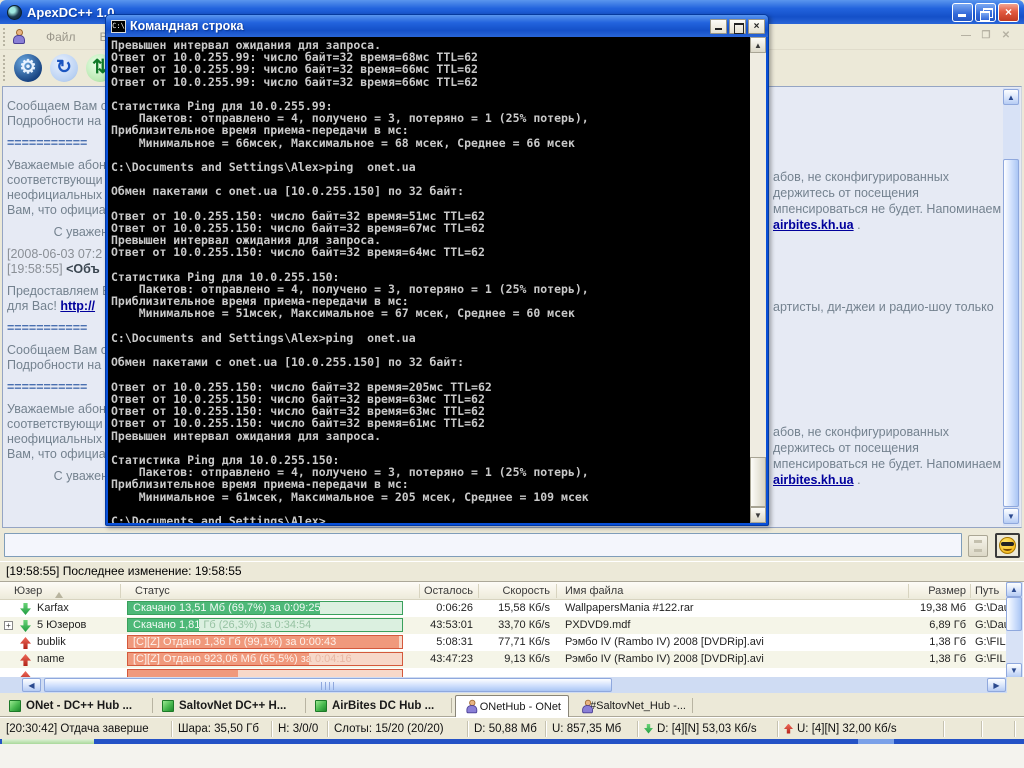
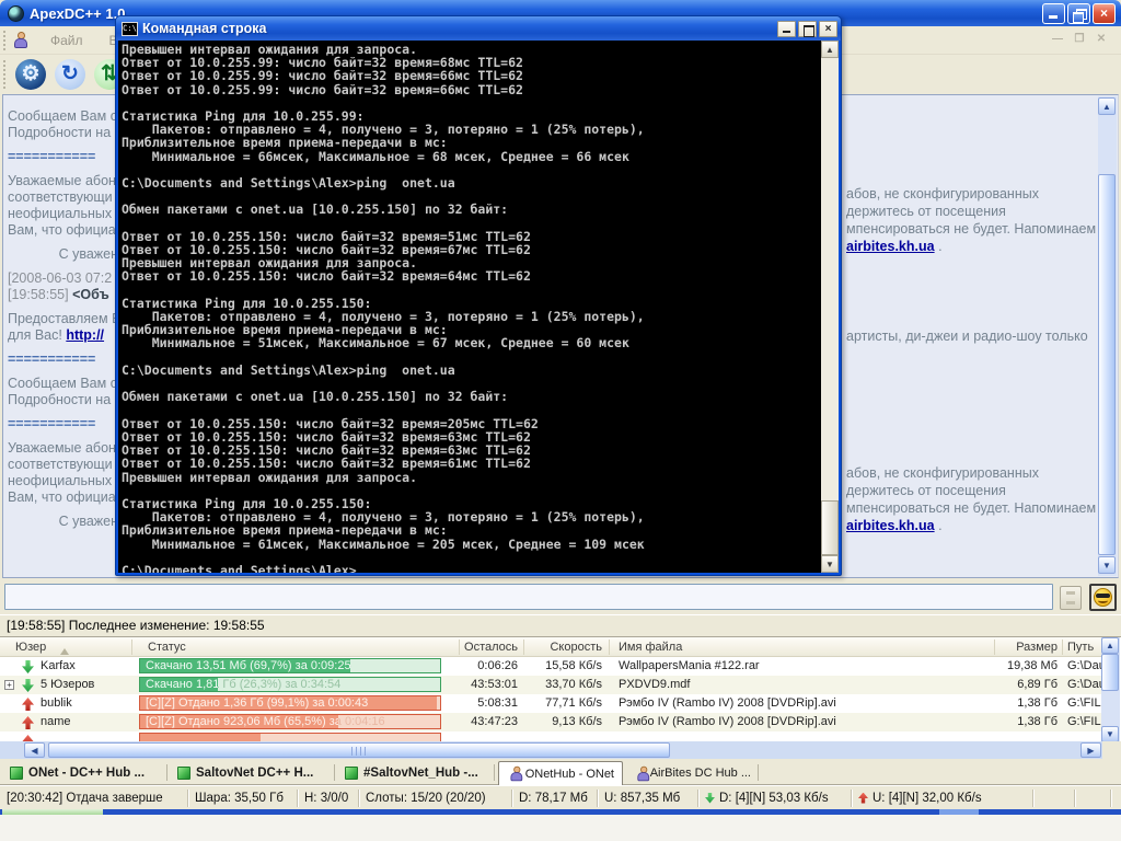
  ApexDC++ 1.0
  ×
  Файл
  —
  ❒
  ✕
  ⚙
  ↻
  ⇅
  Сообщаем Вам
  Подробности на
  ===========
  Уважаемые абон
  соответствующи
  неофициальных
  Вам, что официа
  С уваже
  [2008-06-03 07:2
  [19:58:55] <Объ
  Предоставляем
  для Вас! http://
  ===========
  Сообщаем Вам
  Подробности на
  ===========
  Уважаемые абон
  соответствующи
  неофициальных
  Вам, что официа
  С уваже
  абов, не сконфигурированных
  держитесь от посещения
  мпенсироваться не будет. Напоминаем
  airbites.kh.ua .
  артисты, ди-джеи и радио-шоу только
  абов, не сконфигурированных
  держитесь от посещения
  мпенсироваться не будет. Напоминаем
  airbites.kh.ua .
  ▲
  ▼
  C:\
  Командная строка
  ×
  Превышен интервал ожидания для запроса.
  Ответ от 10.0.255.99: число байт=32 время=68мс TTL=62
  Ответ от 10.0.255.99: число байт=32 время=66мс TTL=62
  Ответ от 10.0.255.99: число байт=32 время=66мс TTL=62
  Статистика Ping для 10.0.255.99:
  Пакетов: отправлено = 4, получено = 3, потеряно = 1 (25% потерь),
  Приблизительное время приема-передачи в мс:
  Минимальное = 66мсек, Максимальное = 68 мсек, Среднее = 66 мсек
  C:\Documents and Settings\Alex>ping onet.ua
  Обмен пакетами с onet.ua [10.0.255.150] по 32 байт:
  Ответ от 10.0.255.150: число байт=32 время=51мс TTL=62
  Ответ от 10.0.255.150: число байт=32 время=67мс TTL=62
  Превышен интервал ожидания для запроса.
  Ответ от 10.0.255.150: число байт=32 время=64мс TTL=62
  Статистика Ping для 10.0.255.150:
  Пакетов: отправлено = 4, получено = 3, потеряно = 1 (25% потерь),
  Приблизительное время приема-передачи в мс:
  Минимальное = 51мсек, Максимальное = 67 мсек, Среднее = 60 мсек
  C:\Documents and Settings\Alex>ping onet.ua
  Обмен пакетами с onet.ua [10.0.255.150] по 32 байт:
  Ответ от 10.0.255.150: число байт=32 время=205мс TTL=62
  Ответ от 10.0.255.150: число байт=32 время=63мс TTL=62
  Ответ от 10.0.255.150: число байт=32 время=63мс TTL=62
  Ответ от 10.0.255.150: число байт=32 время=61мс TTL=62
  Превышен интервал ожидания для запроса.
  Статистика Ping для 10.0.255.150:
  Пакетов: отправлено = 4, получено = 3, потеряно = 1 (25% потерь),
  Приблизительное время приема-передачи в мс:
  Минимальное = 61мсек, Максимальное = 205 мсек, Среднее = 109 мсек
  C:\Documents and Settings\Alex>_
  ▲
  ▼
  [19:58:55] Последнее изменение: 19:58:55
  Юзер
  Статус
  Осталось
  Скорость
  Имя файла
  Размер
  Путь
  Karfax
  Скачано 13,51 Мб (69,7%) за 0:09:25
  0:06:26
  15,58 Кб/s
  WallpapersMania #122.rar
  19,38 Мб
  G:\Da
  +
  5 Юзеров
  43:53:01
  33,70 Кб/s
  PXDVD9.mdf
  6,89 Гб
  G:\Da
  bublik
  [C][Z] Отдано 1,36 Гб (99,1%) за 0:00:43
  5:08:31
  77,71 Кб/s
  Рэмбо IV (Rambo IV) 2008 [DVDRip].avi
  1,38 Гб
  G:\FIL
  name
  [C][Z] Отдано 923,06 Мб (65,5%) з
  43:47:23
  9,13 Кб/s
  Рэмбо IV (Rambo IV) 2008 [DVDRip].avi
  1,38 Гб
  G:\FIL
  ▲
  ▼
  ◀
  ▶
  ONet - DC++ Hub ...
  SaltovNet DC++ H...
- AirBites DC Hub ...
+ #SaltovNet_Hub -...
  ONetHub - ONet
- #SaltovNet_Hub -...
+ AirBites DC Hub ...
  [20:30:42] Отдача заверше
  Шара: 35,50 Гб
  H: 3/0/0
  Слоты: 15/20 (20/20)
- D: 50,88 Мб
+ D: 78,17 Мб
  U: 857,35 Мб
  D: [4][N] 53,03 Кб/s
  U: [4][N] 32,00 Кб/s
